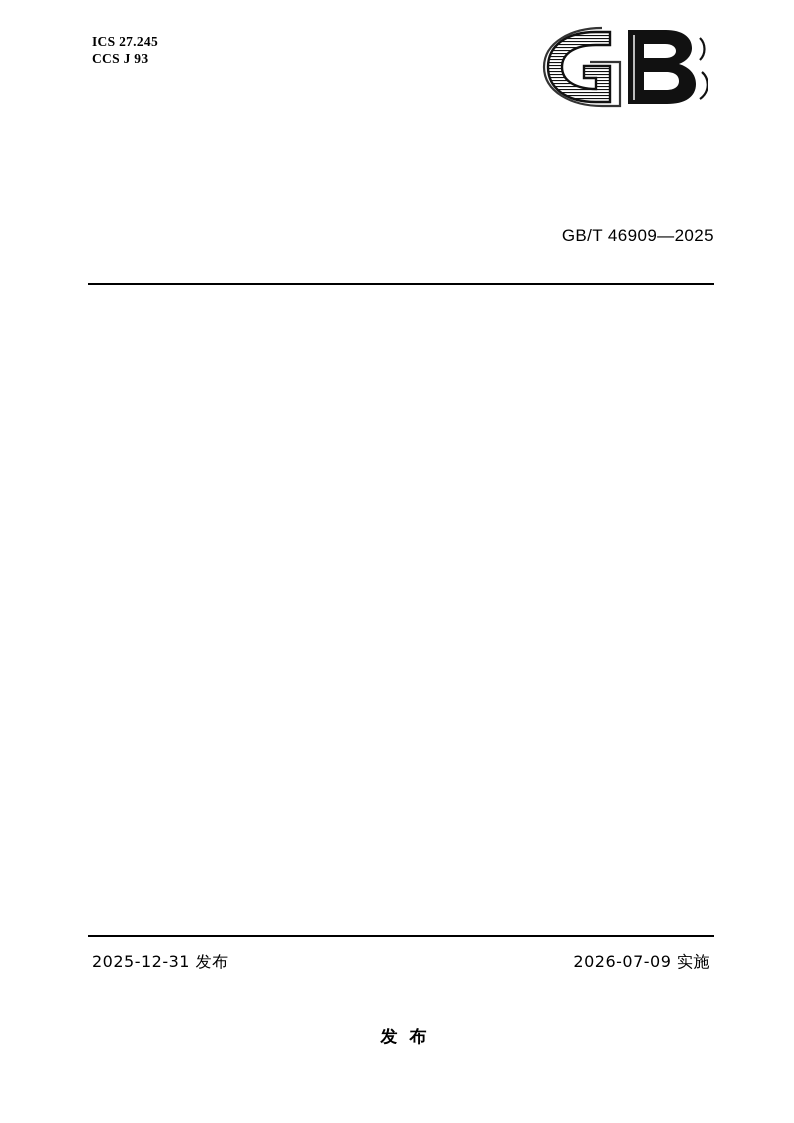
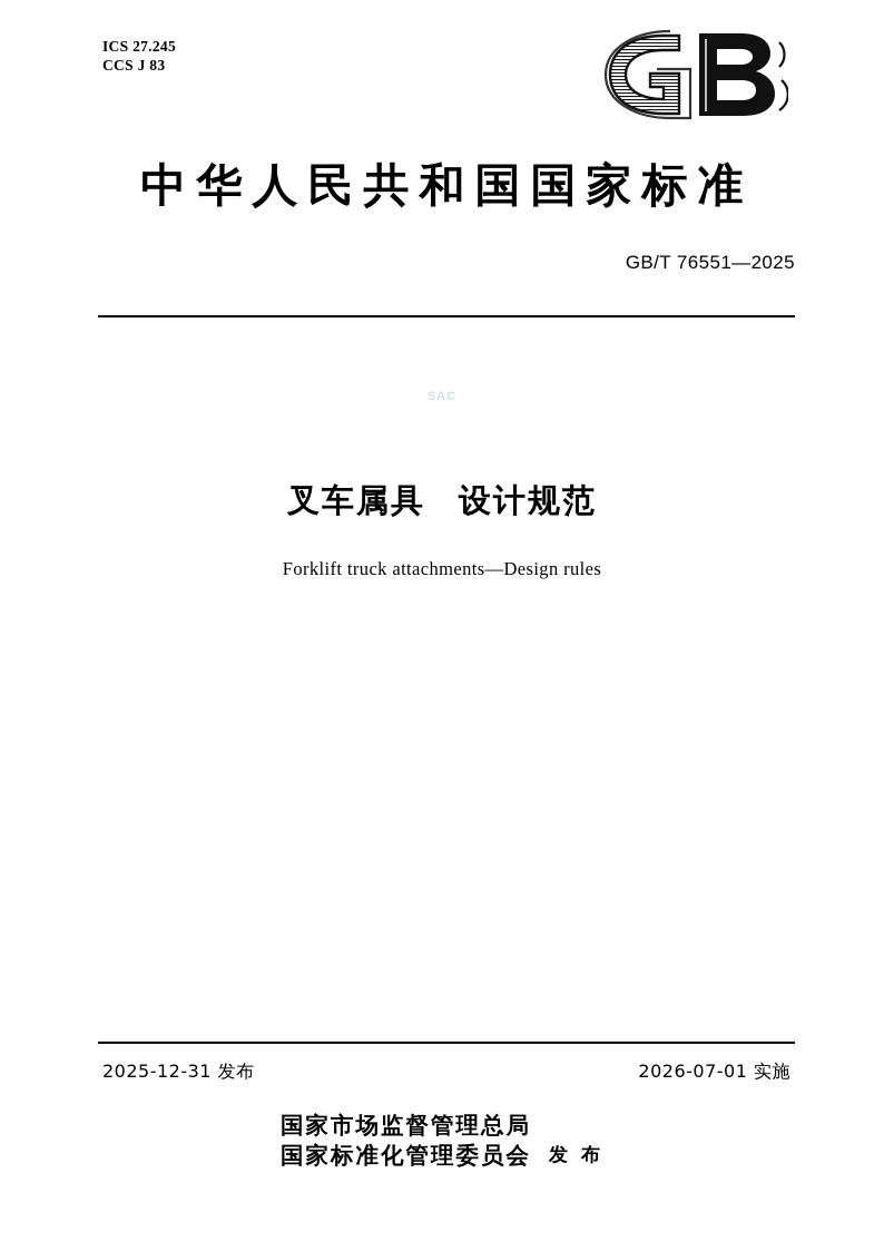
  ICS 27.245
- CCS J 93
+ CCS J 83
+ 中华人民共和国国家标准
- GB/T 46909—2025
+ GB/T 76551—2025
+ SAC
+ 叉车属具 设计规范
+ Forklift truck attachments—Design rules
  2025-12-31 发布
- 2026-07-09 实施
+ 2026-07-01 实施
+ 国家市场监督管理总局
+ 国家标准化管理委员会
  发 布
